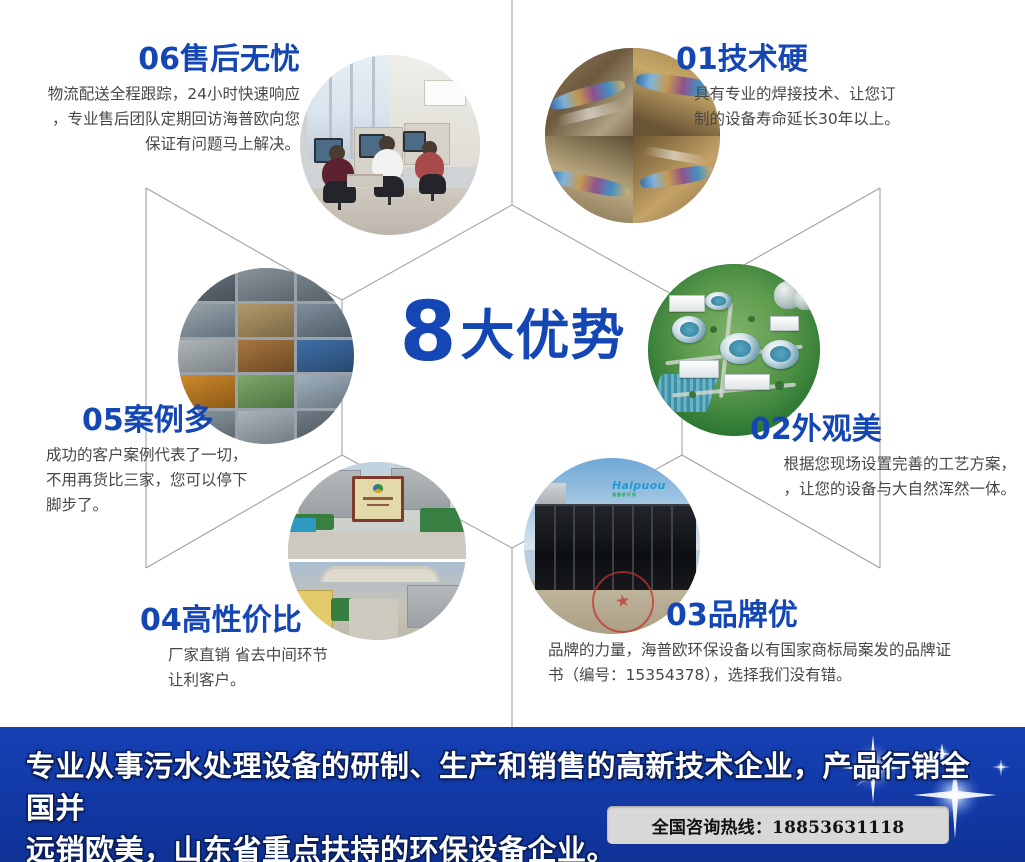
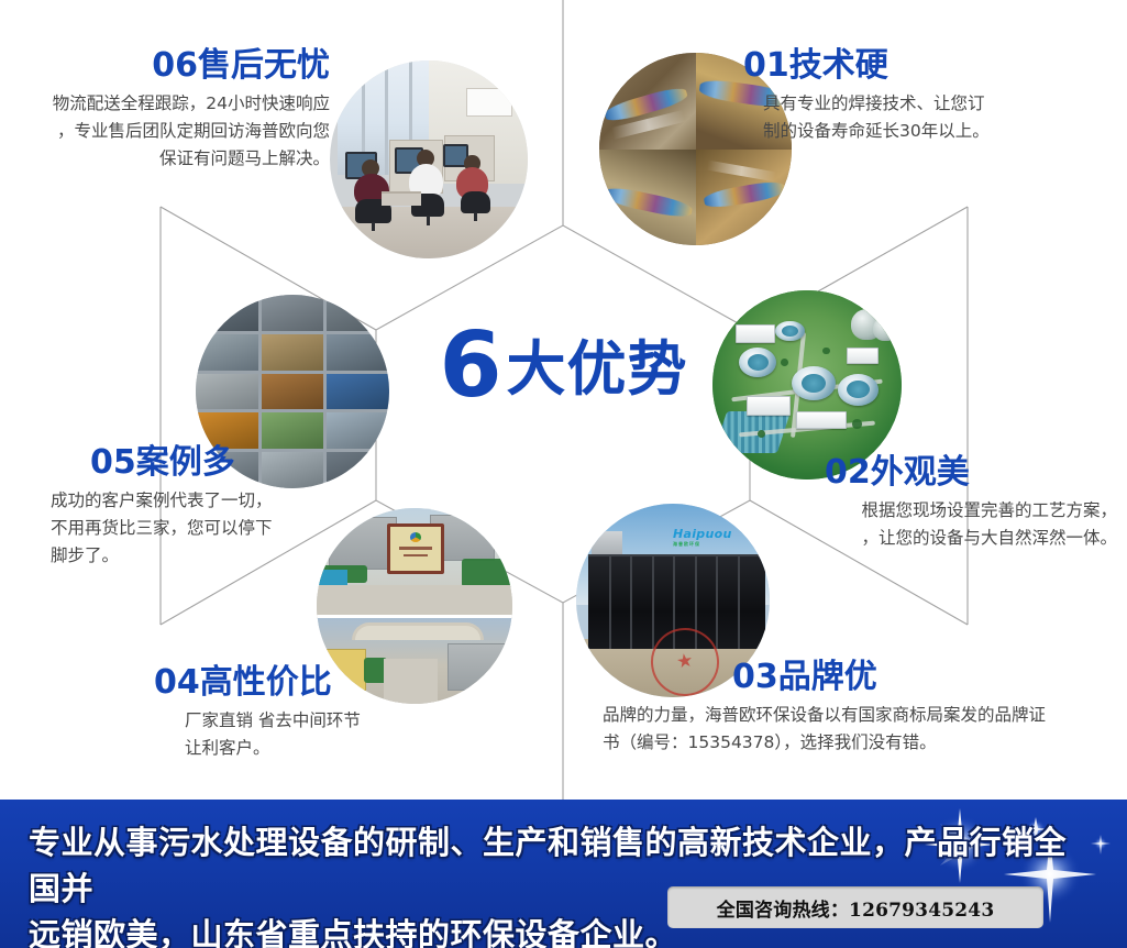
  06售后无忧
  物流配送全程跟踪，24小时快速响应
  ，专业售后团队定期回访海普欧向您
  保证有问题马上解决。
  01技术硬
  具有专业的焊接技术、让您订
  制的设备寿命延长30年以上。
- 8大优势
+ 6大优势
  02外观美
  根据您现场设置完善的工艺方案，
  ，让您的设备与大自然浑然一体。
  Haipuou
  03品牌优
  品牌的力量，海普欧环保设备以有国家商标局案发的品牌证
  书（编号：15354378），选择我们没有错。
  04高性价比
  厂家直销 省去中间环节
  让利客户。
  05案例多
  成功的客户案例代表了一切，
  不用再货比三家，您可以停下
  脚步了。
  专业从事污水处理设备的研制、生产和销售的高新技术企业，产品行销全国并
  远销欧美，山东省重点扶持的环保设备企业。
- 全国咨询热线：18853631118
+ 全国咨询热线：12679345243
